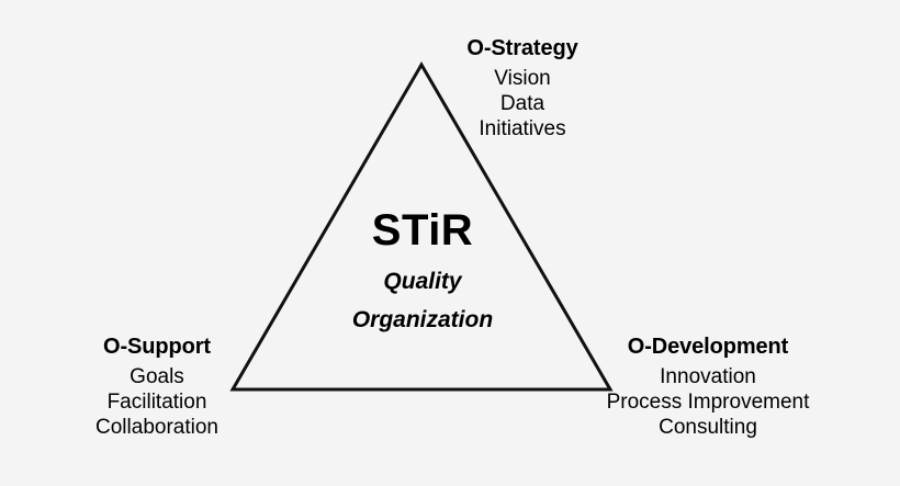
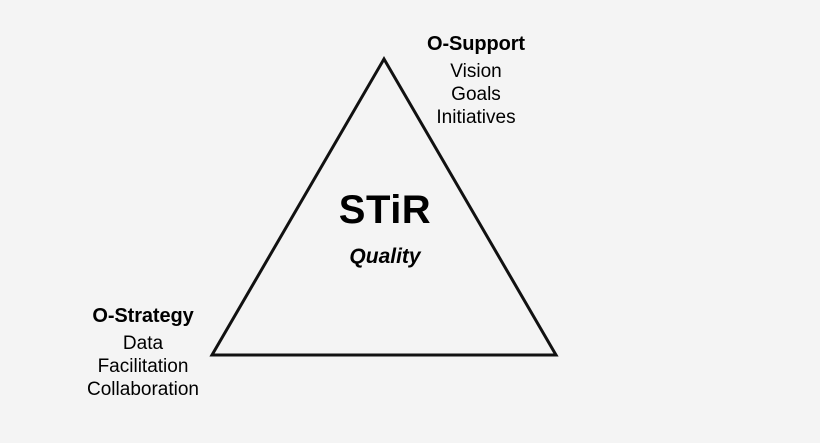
  STiR
  Quality
- Organization
- O-Strategy
+ O-Support
  Vision
- Data
+ Goals
  Initiatives
- O-Support
+ O-Strategy
- Goals
+ Data
  Facilitation
  Collaboration
- O-Development
- Innovation
- Process Improvement
- Consulting
